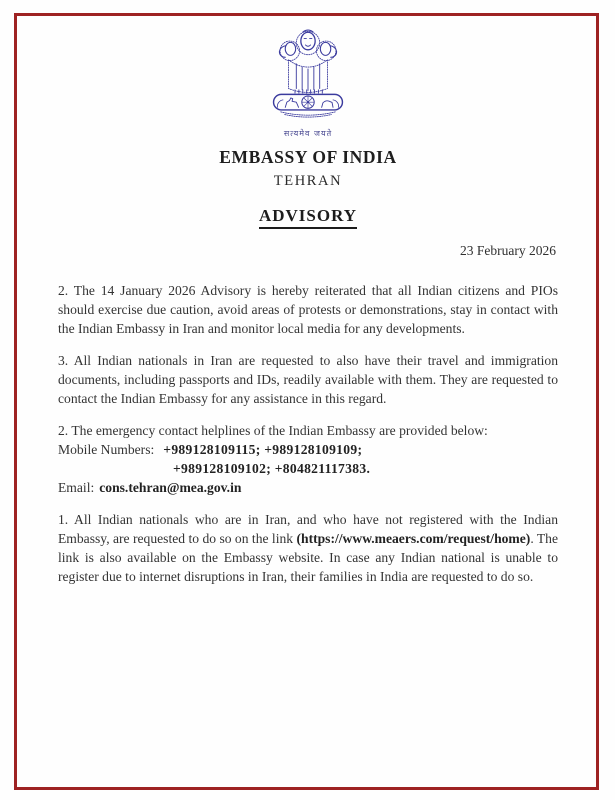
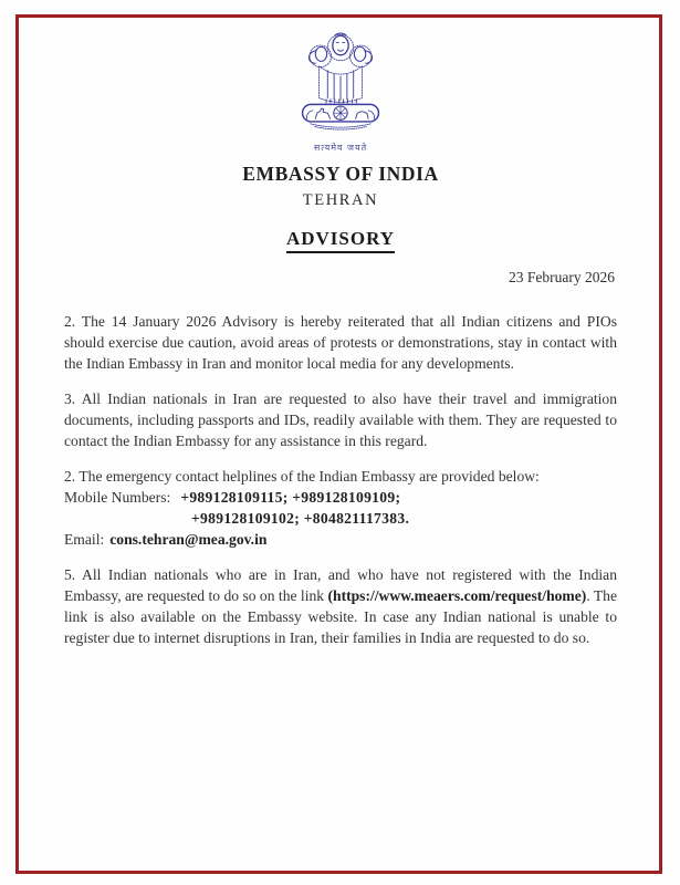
  सत्यमेव जयते
  EMBASSY OF INDIA
  TEHRAN
  ADVISORY
  23 February 2026
  2. The 14 January 2026 Advisory is hereby reiterated that all Indian citizens and PIOs should exercise due caution, avoid areas of protests or demonstrations, stay in contact with the Indian Embassy in Iran and monitor local media for any developments.
  3. All Indian nationals in Iran are requested to also have their travel and immigration documents, including passports and IDs, readily available with them. They are requested to contact the Indian Embassy for any assistance in this regard.
  2. The emergency contact helplines of the Indian Embassy are provided below:
  Mobile Numbers: +989128109115; +989128109109;
  +989128109102; +804821117383.
  Email: cons.tehran@mea.gov.in
- 1. All Indian nationals who are in Iran, and who have not registered with the Indian Embassy, are requested to do so on the link (https://www.meaers.com/request/home). The link is also available on the Embassy website. In case any Indian national is unable to register due to internet disruptions in Iran, their families in India are requested to do so.
+ 5. All Indian nationals who are in Iran, and who have not registered with the Indian Embassy, are requested to do so on the link (https://www.meaers.com/request/home). The link is also available on the Embassy website. In case any Indian national is unable to register due to internet disruptions in Iran, their families in India are requested to do so.
